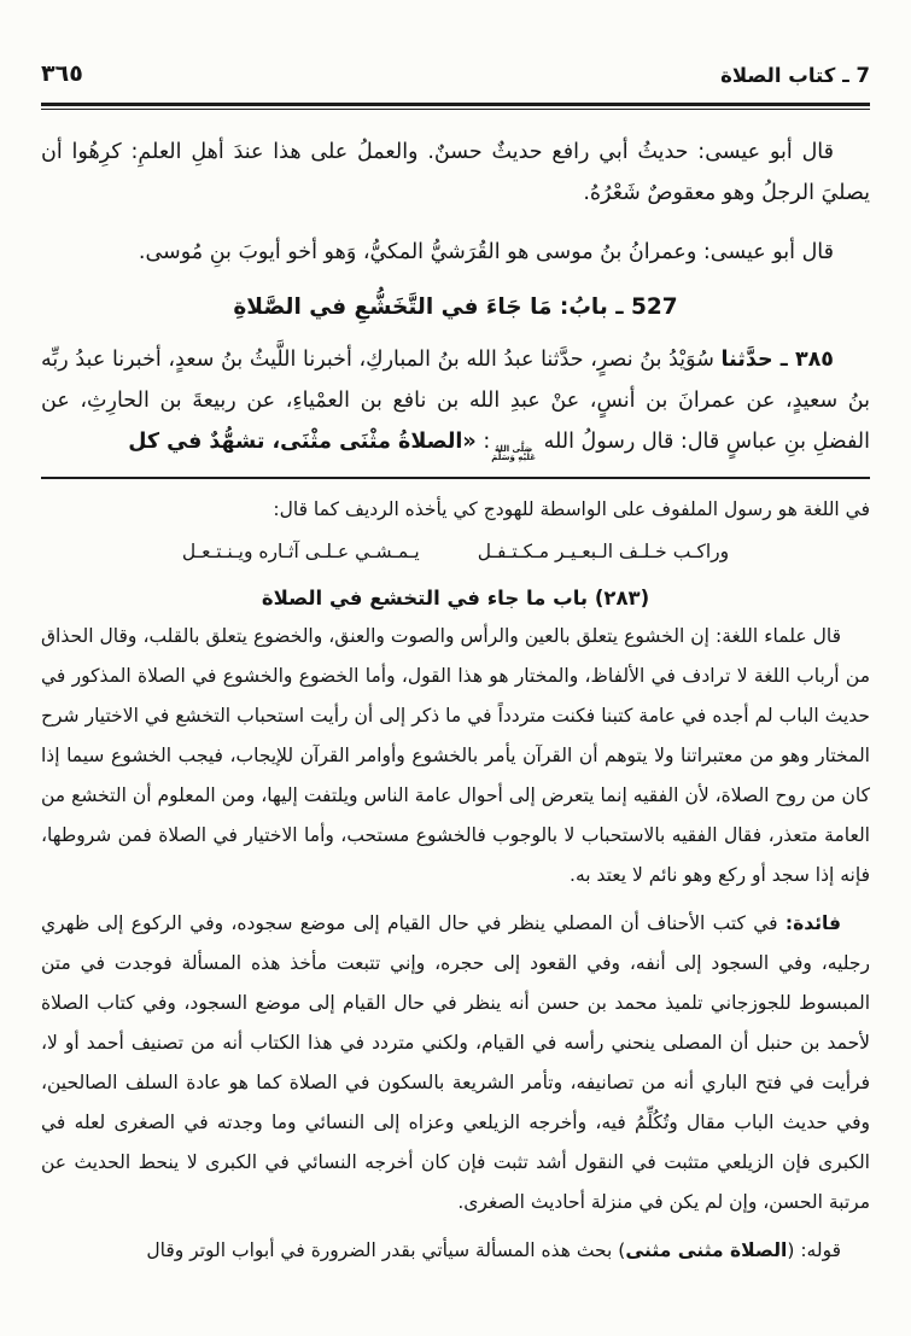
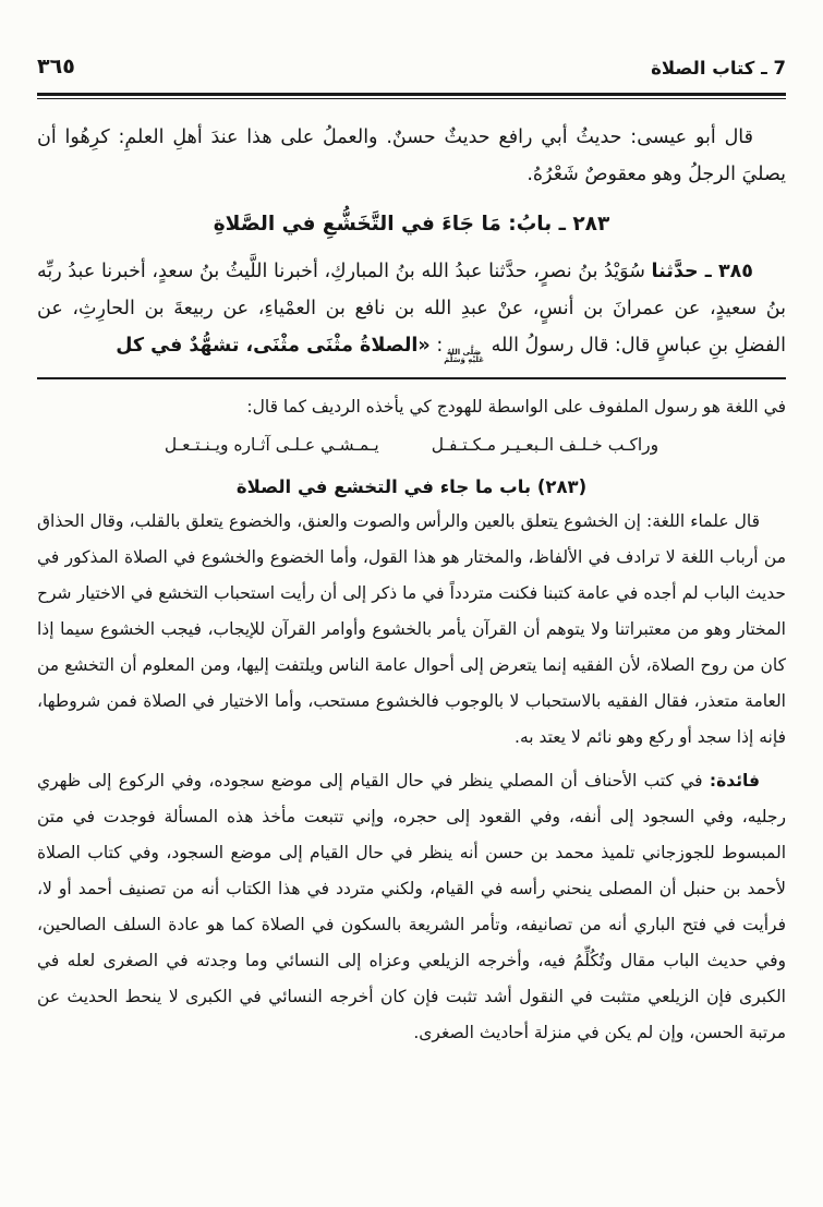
  7 ـ كتاب الصلاة
  ٣٦٥
  قال أبو عيسى: حديثُ أبي رافع حديثٌ حسنٌ. والعملُ على هذا عندَ أهلِ العلمِ: كرِهُوا أن يصليَ الرجلُ وهو معقوصٌ شَعْرُهُ.
- قال أبو عيسى: وعمرانُ بنُ موسى هو القُرَشيُّ المكيُّ، وَهو أخو أيوبَ بنِ مُوسى.
- 527 ـ بابُ: مَا جَاءَ في التَّخَشُّعِ في الصَّلاةِ
+ ٢٨٣ ـ بابُ: مَا جَاءَ في التَّخَشُّعِ في الصَّلاةِ
  ٣٨٥ ـ حدَّثنا سُوَيْدُ بنُ نصرٍ، حدَّثنا عبدُ الله بنُ المباركِ، أخبرنا اللَّيثُ بنُ سعدٍ، أخبرنا عبدُ ربِّه بنُ سعيدٍ، عن عمرانَ بن أنسٍ، عنْ عبدِ الله بن نافع بن العمْياءِ، عن ربيعةَ بن الحارِثِ، عن الفضلِ بنِ عباسٍ قال: قال رسولُ الله
  صَلَّى اللهُ
  عَلَيْهِ وَسَلَّمَ
  : «الصلاةُ مثْنَى مثْنَى، تشهُّدٌ في كل
  في اللغة هو رسول الملفوف على الواسطة للهودج كي يأخذه الرديف كما قال:
  وراكـب خـلـف الـبعـيـر مـكـتـفـل
  يـمـشـي عـلـى آثـاره ويـنـتـعـل
  (٢٨٣) باب ما جاء في التخشع في الصلاة
  قال علماء اللغة: إن الخشوع يتعلق بالعين والرأس والصوت والعنق، والخضوع يتعلق بالقلب، وقال الحذاق من أرباب اللغة لا ترادف في الألفاظ، والمختار هو هذا القول، وأما الخضوع والخشوع في الصلاة المذكور في حديث الباب لم أجده في عامة كتبنا فكنت متردداً في ما ذكر إلى أن رأيت استحباب التخشع في الاختيار شرح المختار وهو من معتبراتنا ولا يتوهم أن القرآن يأمر بالخشوع وأوامر القرآن للإيجاب، فيجب الخشوع سيما إذا كان من روح الصلاة، لأن الفقيه إنما يتعرض إلى أحوال عامة الناس ويلتفت إليها، ومن المعلوم أن التخشع من العامة متعذر، فقال الفقيه بالاستحباب لا بالوجوب فالخشوع مستحب، وأما الاختيار في الصلاة فمن شروطها، فإنه إذا سجد أو ركع وهو نائم لا يعتد به.
  فائدة: في كتب الأحناف أن المصلي ينظر في حال القيام إلى موضع سجوده، وفي الركوع إلى ظهري رجليه، وفي السجود إلى أنفه، وفي القعود إلى حجره، وإني تتبعت مأخذ هذه المسألة فوجدت في متن المبسوط للجوزجاني تلميذ محمد بن حسن أنه ينظر في حال القيام إلى موضع السجود، وفي كتاب الصلاة لأحمد بن حنبل أن المصلى ينحني رأسه في القيام، ولكني متردد في هذا الكتاب أنه من تصنيف أحمد أو لا، فرأيت في فتح الباري أنه من تصانيفه، وتأمر الشريعة بالسكون في الصلاة كما هو عادة السلف الصالحين، وفي حديث الباب مقال وتُكُلِّمُ فيه، وأخرجه الزيلعي وعزاه إلى النسائي وما وجدته في الصغرى لعله في الكبرى فإن الزيلعي متثبت في النقول أشد تثبت فإن كان أخرجه النسائي في الكبرى لا ينحط الحديث عن مرتبة الحسن، وإن لم يكن في منزلة أحاديث الصغرى.
- قوله: (الصلاة مثنى مثنى) بحث هذه المسألة سيأتي بقدر الضرورة في أبواب الوتر وقال
